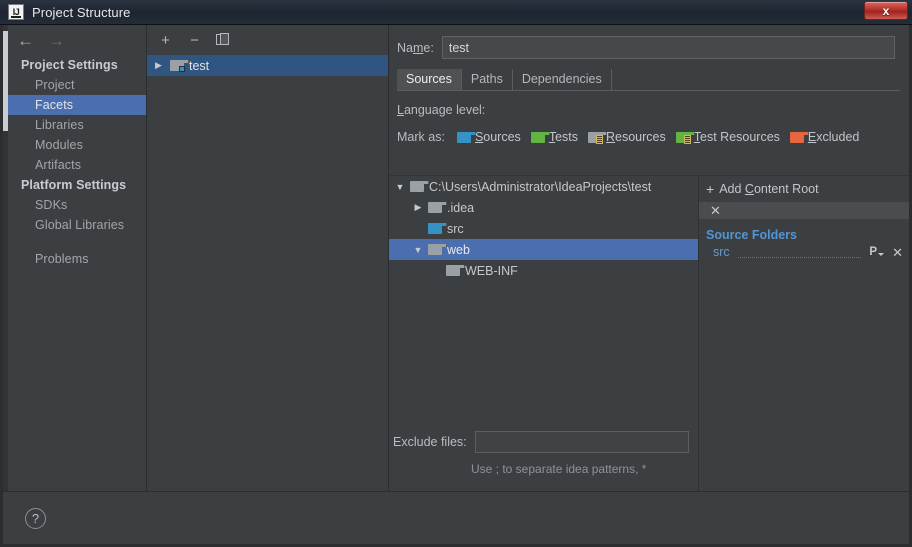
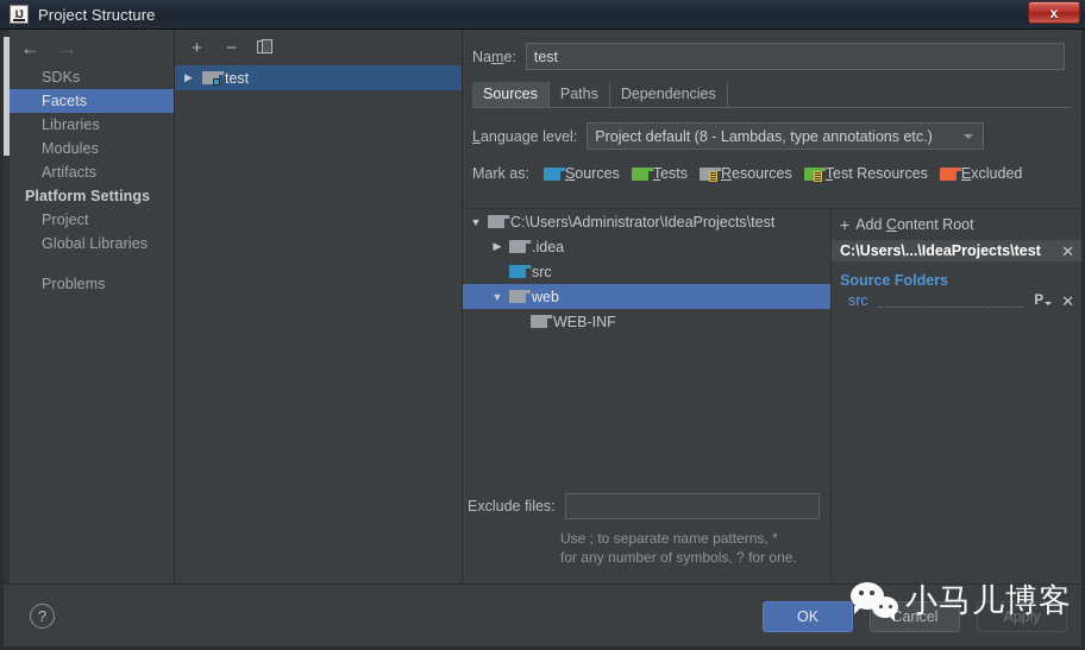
  Project Structure
  x
  ←
  →
- Project Settings
- Project
+ SDKs
  Facets
  Libraries
  Modules
  Artifacts
  Platform Settings
- SDKs
+ Project
  Global Libraries
  Problems
  +
  −
  ▶
  test
  Name:
  test
  Sources
  Paths
  Dependencies
  Language level:
+ Project default (8 - Lambdas, type annotations etc.)
  Mark as:
  Sources
  Tests
  Resources
  Test Resources
  Excluded
  ▼
  C:\Users\Administrator\IdeaProjects\test
  ▶
  .idea
  src
  ▼
  web
  WEB-INF
  Exclude files:
- Use ; to separate idea patterns, *
+ Use ; to separate name patterns, *
+ for any number of symbols, ? for one.
  +
  Add Content Root
+ C:\Users\...\IdeaProjects\test
  ✕
  Source Folders
  src
  P
  ✕
  ?
+ OK
+ Cancel
+ Apply
+ 小马儿博客
